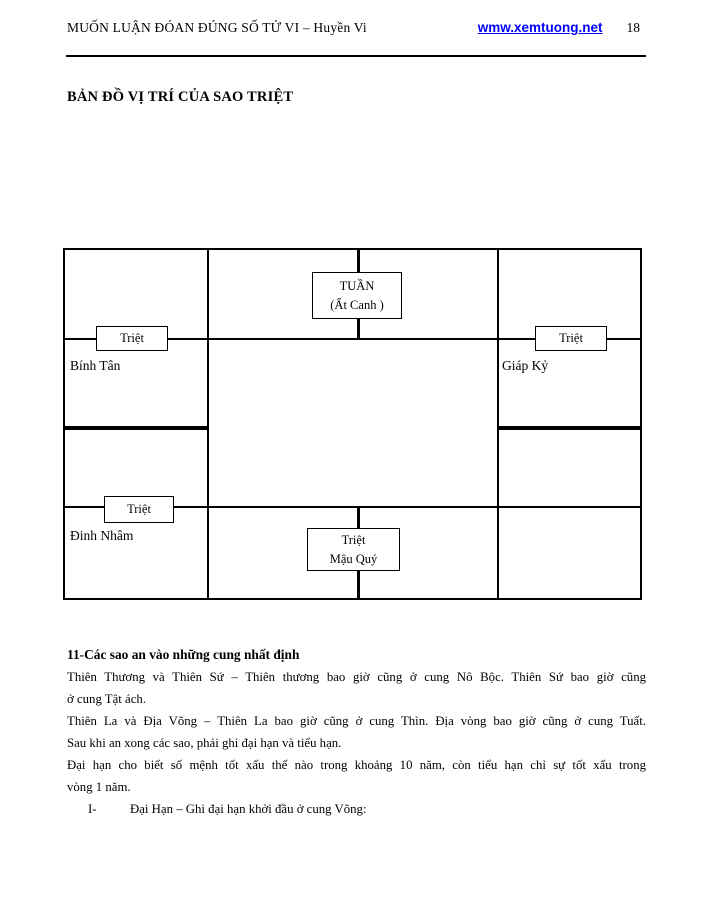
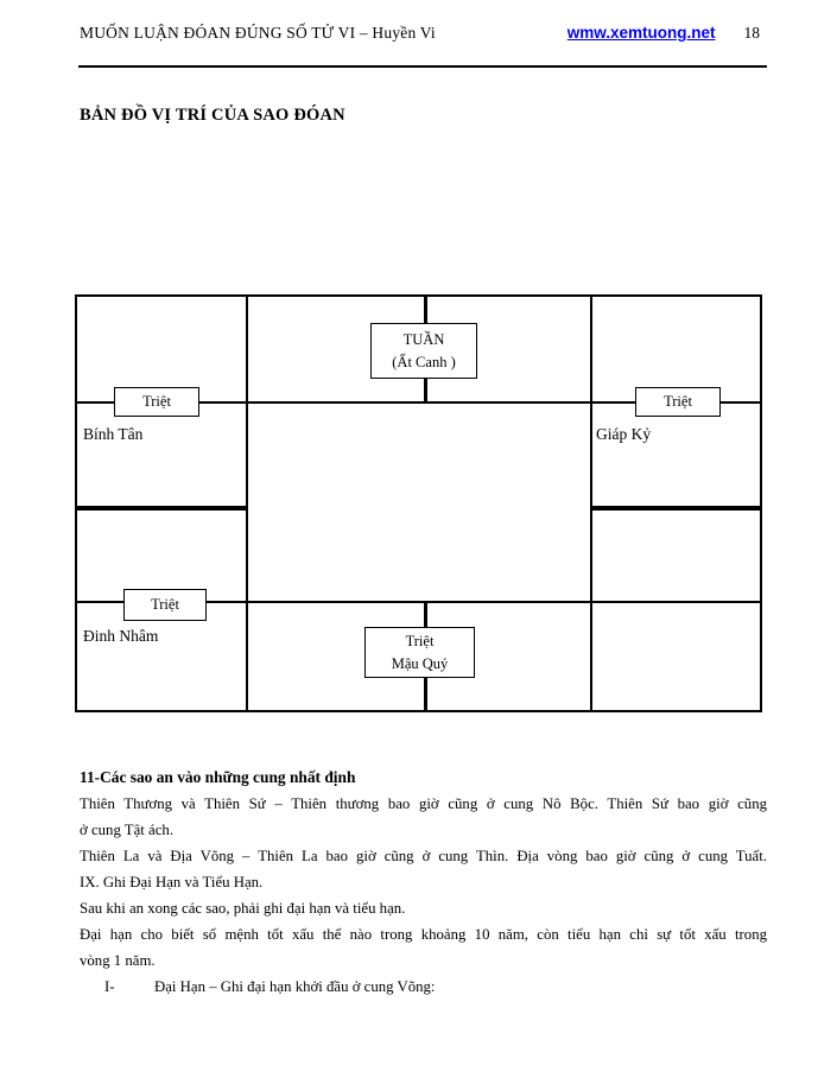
  MUỐN LUẬN ĐÓAN ĐÚNG SỐ TỬ VI – Huyền Vi
  wmw.xemtuong.net
  18
- BẢN ĐỒ VỊ TRÍ CỦA SAO TRIỆT
+ BẢN ĐỒ VỊ TRÍ CỦA SAO ĐÓAN
  TUẦN
  (Ất Canh )
  Triệt
  Triệt
  Triệt
  Triệt
  Mậu Quý
  Bính Tân
  Giáp Kỷ
  Đinh Nhâm
  11-Các sao an vào những cung nhất định
  Thiên Thương và Thiên Sứ – Thiên thương bao giờ cũng ở cung Nô Bộc. Thiên Sứ bao giờ cũng
  ở cung Tật ách.
  Thiên La và Địa Võng – Thiên La bao giờ cũng ở cung Thìn. Địa vòng bao giờ cũng ở cung Tuất.
+ IX. Ghi Đại Hạn và Tiểu Hạn.
  Sau khi an xong các sao, phải ghi đại hạn và tiểu hạn.
  Đại hạn cho biết số mệnh tốt xấu thế nào trong khoảng 10 năm, còn tiểu hạn chỉ sự tốt xấu trong
  vòng 1 năm.
  I- Đại Hạn – Ghi đại hạn khởi đầu ở cung Võng:
